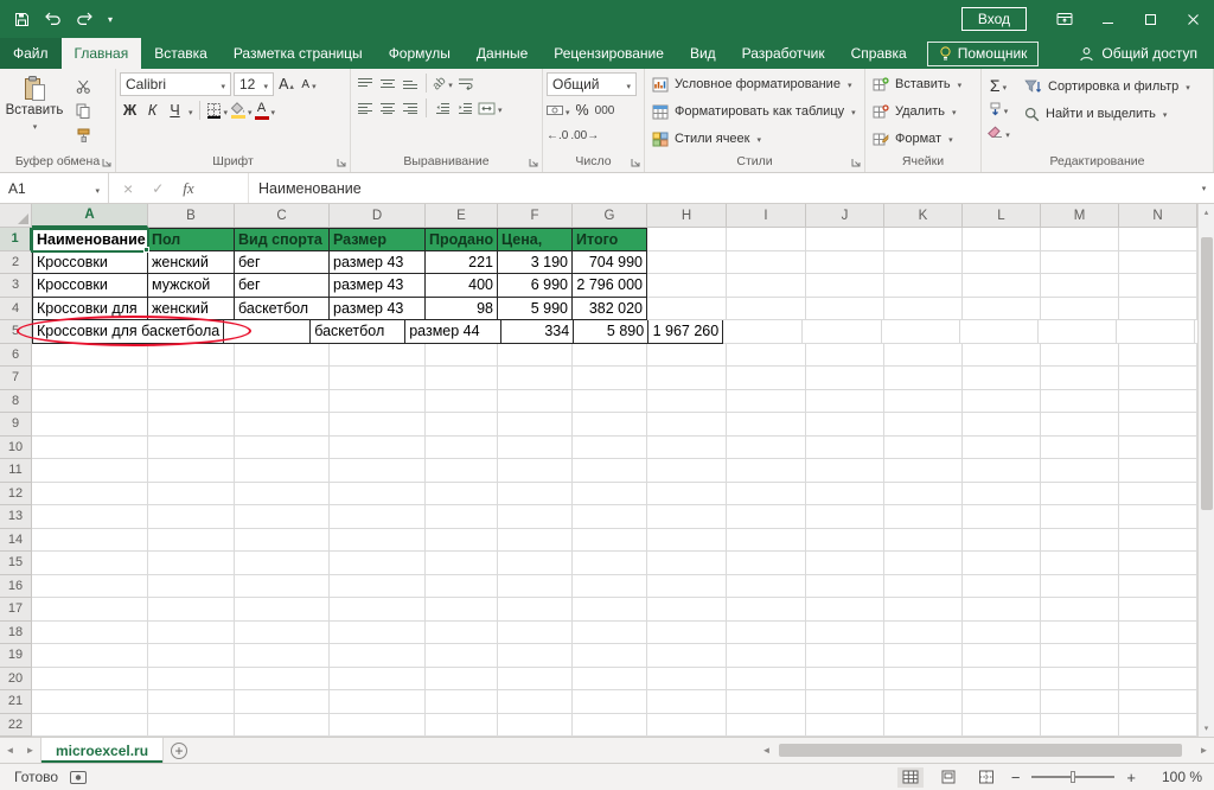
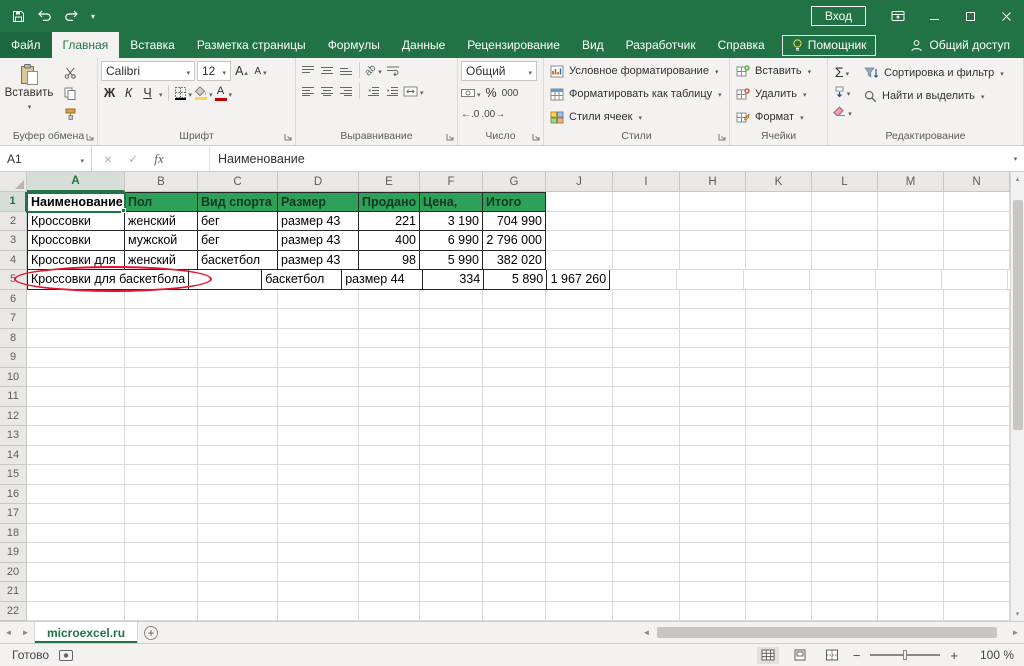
  Вход
  Файл
  Главная
  Вставка
  Разметка страницы
  Формулы
  Данные
  Рецензирование
  Вид
  Разработчик
  Справка
  Помощник
  Общий доступ
  Вставить
  Буфер обмена
  Calibri
  12
  А
  А
  Ж
  К
  Ч
  А
  Шрифт
  Выравнивание
  Общий
  %
  000
  ←.0
  .00→
  Число
  Условное форматирование
  Форматировать как таблицу
  Стили ячеек
  Стили
  Вставить
  Удалить
  Формат
  Ячейки
  Σ
  Сортировка и фильтр
  Найти и выделить
  Редактирование
  A1
  fx
  Наименование
  A
  B
  C
  D
  E
  F
  G
- H
+ J
  I
- J
+ H
  K
  L
  M
  N
  1
  Наименование
  Пол
  Вид спорта
  Размер
  Продано
  Цена,
  Итого
  2
  Кроссовки
  женский
  бег
  размер 43
  221
  3 190
  704 990
  3
  Кроссовки
  мужской
  бег
  размер 43
  400
  6 990
  2 796 000
  4
  Кроссовки для
  женский
  баскетбол
  размер 43
  98
  5 990
  382 020
  5
  Кроссовки для баскетбола
  баскетбол
  размер 44
  334
  5 890
  1 967 260
  6
  7
  8
  9
  10
  11
  12
  13
  14
  15
  16
  17
  18
  19
  20
  21
  22
  microexcel.ru
  Готово
  100 %
